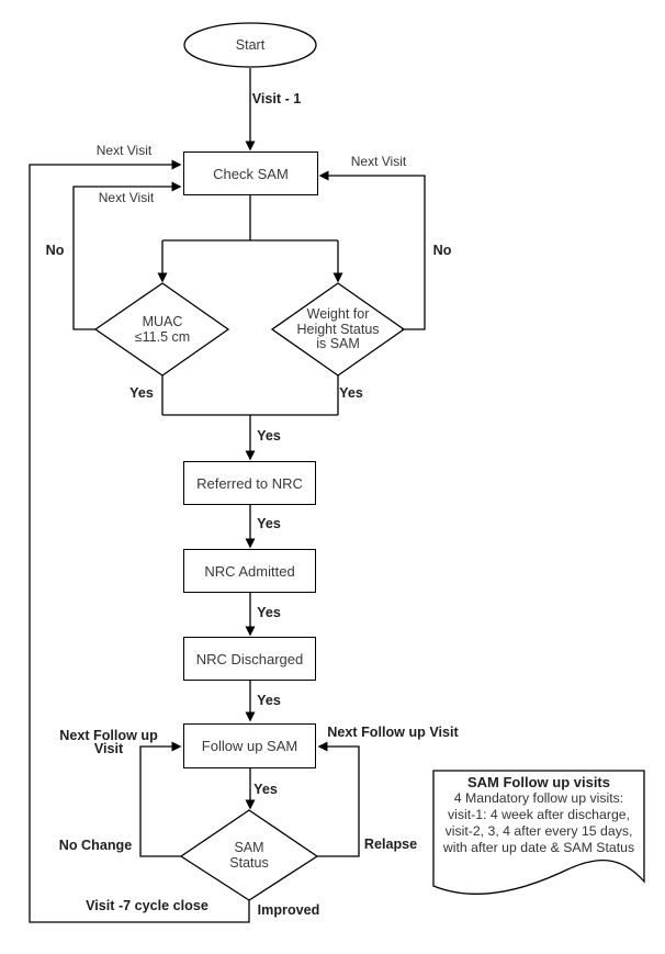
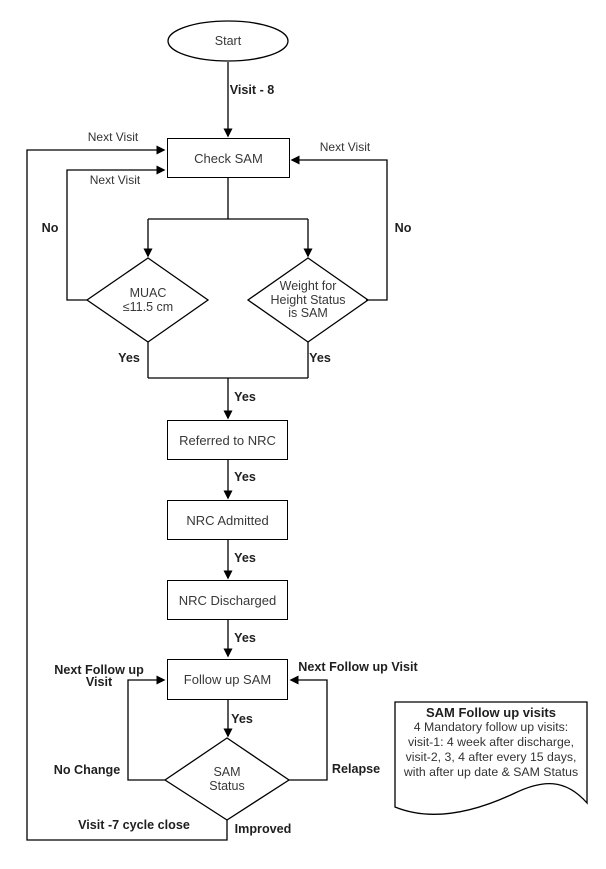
  Start
  Check SAM
  MUAC
  ≤11.5 cm
  Weight for
  Height Status
  is SAM
  Referred to NRC
  NRC Admitted
  NRC Discharged
  Follow up SAM
  SAM
  Status
- Visit - 1
+ Visit - 8
  Next Visit
  Next Visit
  Next Visit
  No
  No
  Yes
  Yes
  Yes
  Yes
  Yes
  Yes
  Yes
  Next Follow up
  Visit
  Next Follow up Visit
  No Change
  Relapse
  Improved
  Visit -7 cycle close
  SAM Follow up visits
  4 Mandatory follow up visits:
  visit-1: 4 week after discharge,
  visit-2, 3, 4 after every 15 days,
  with after up date & SAM Status
